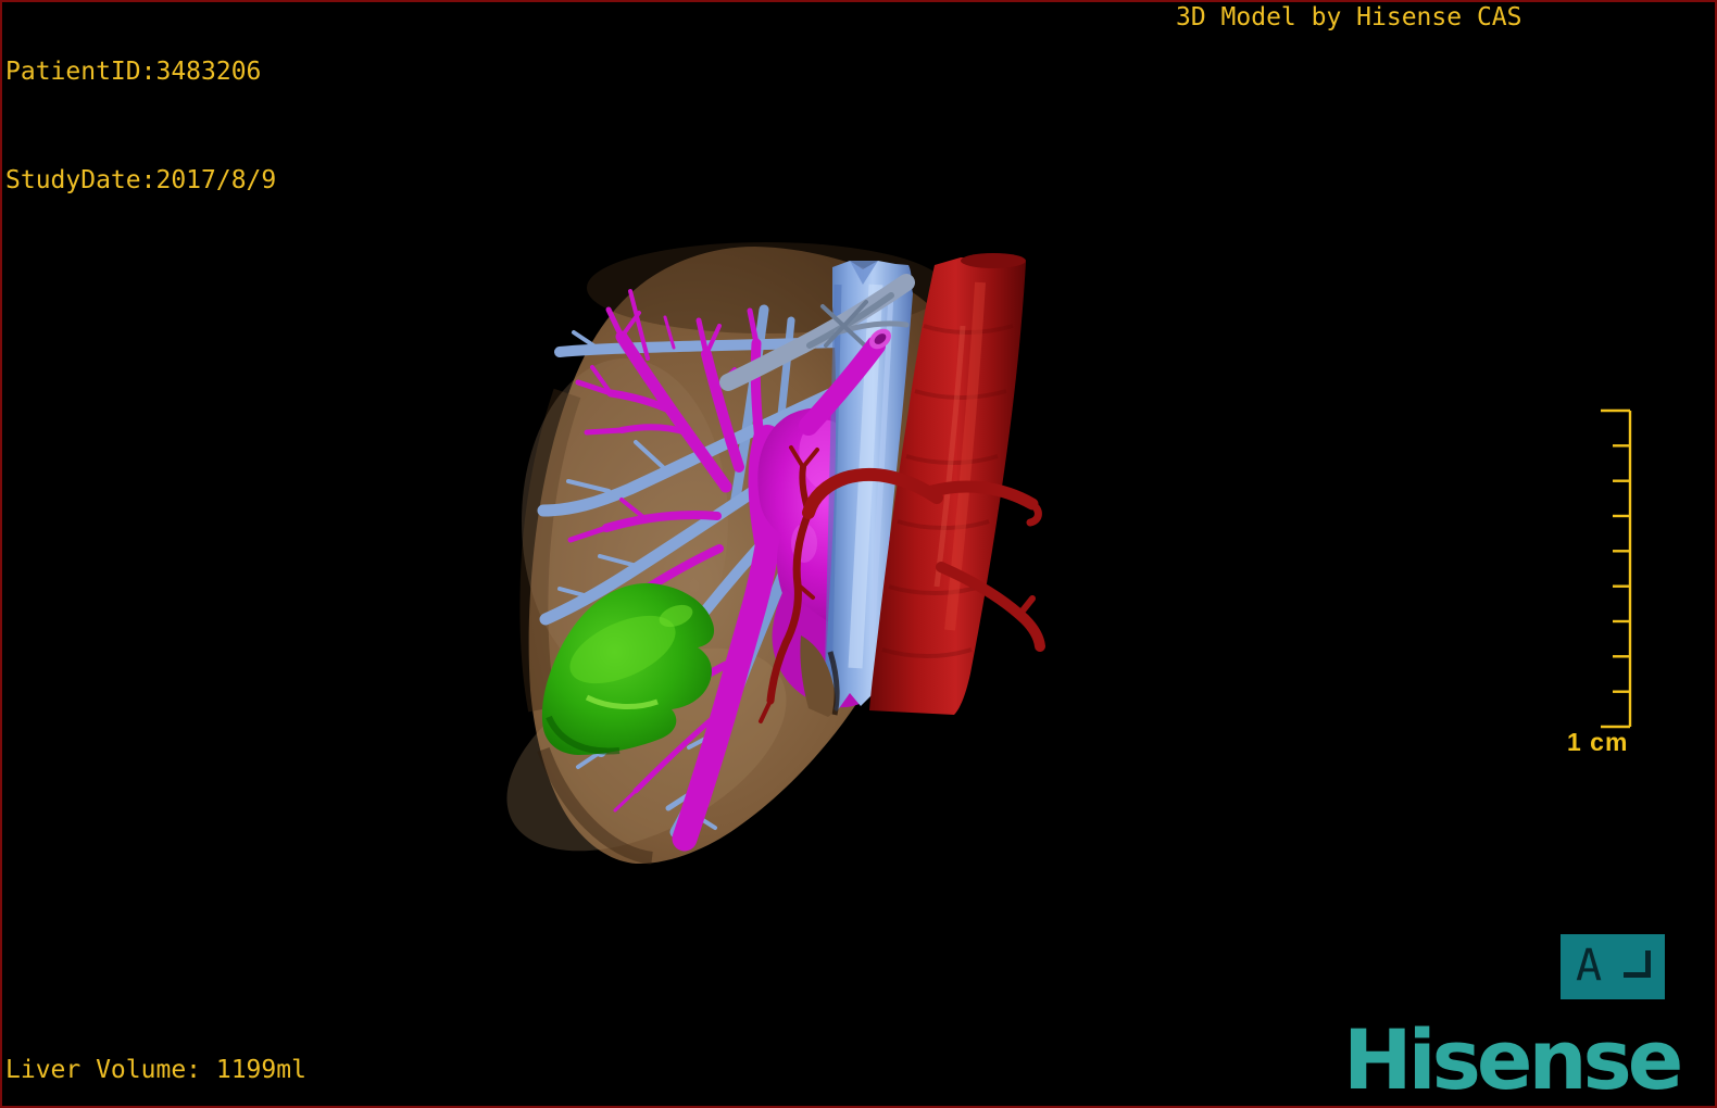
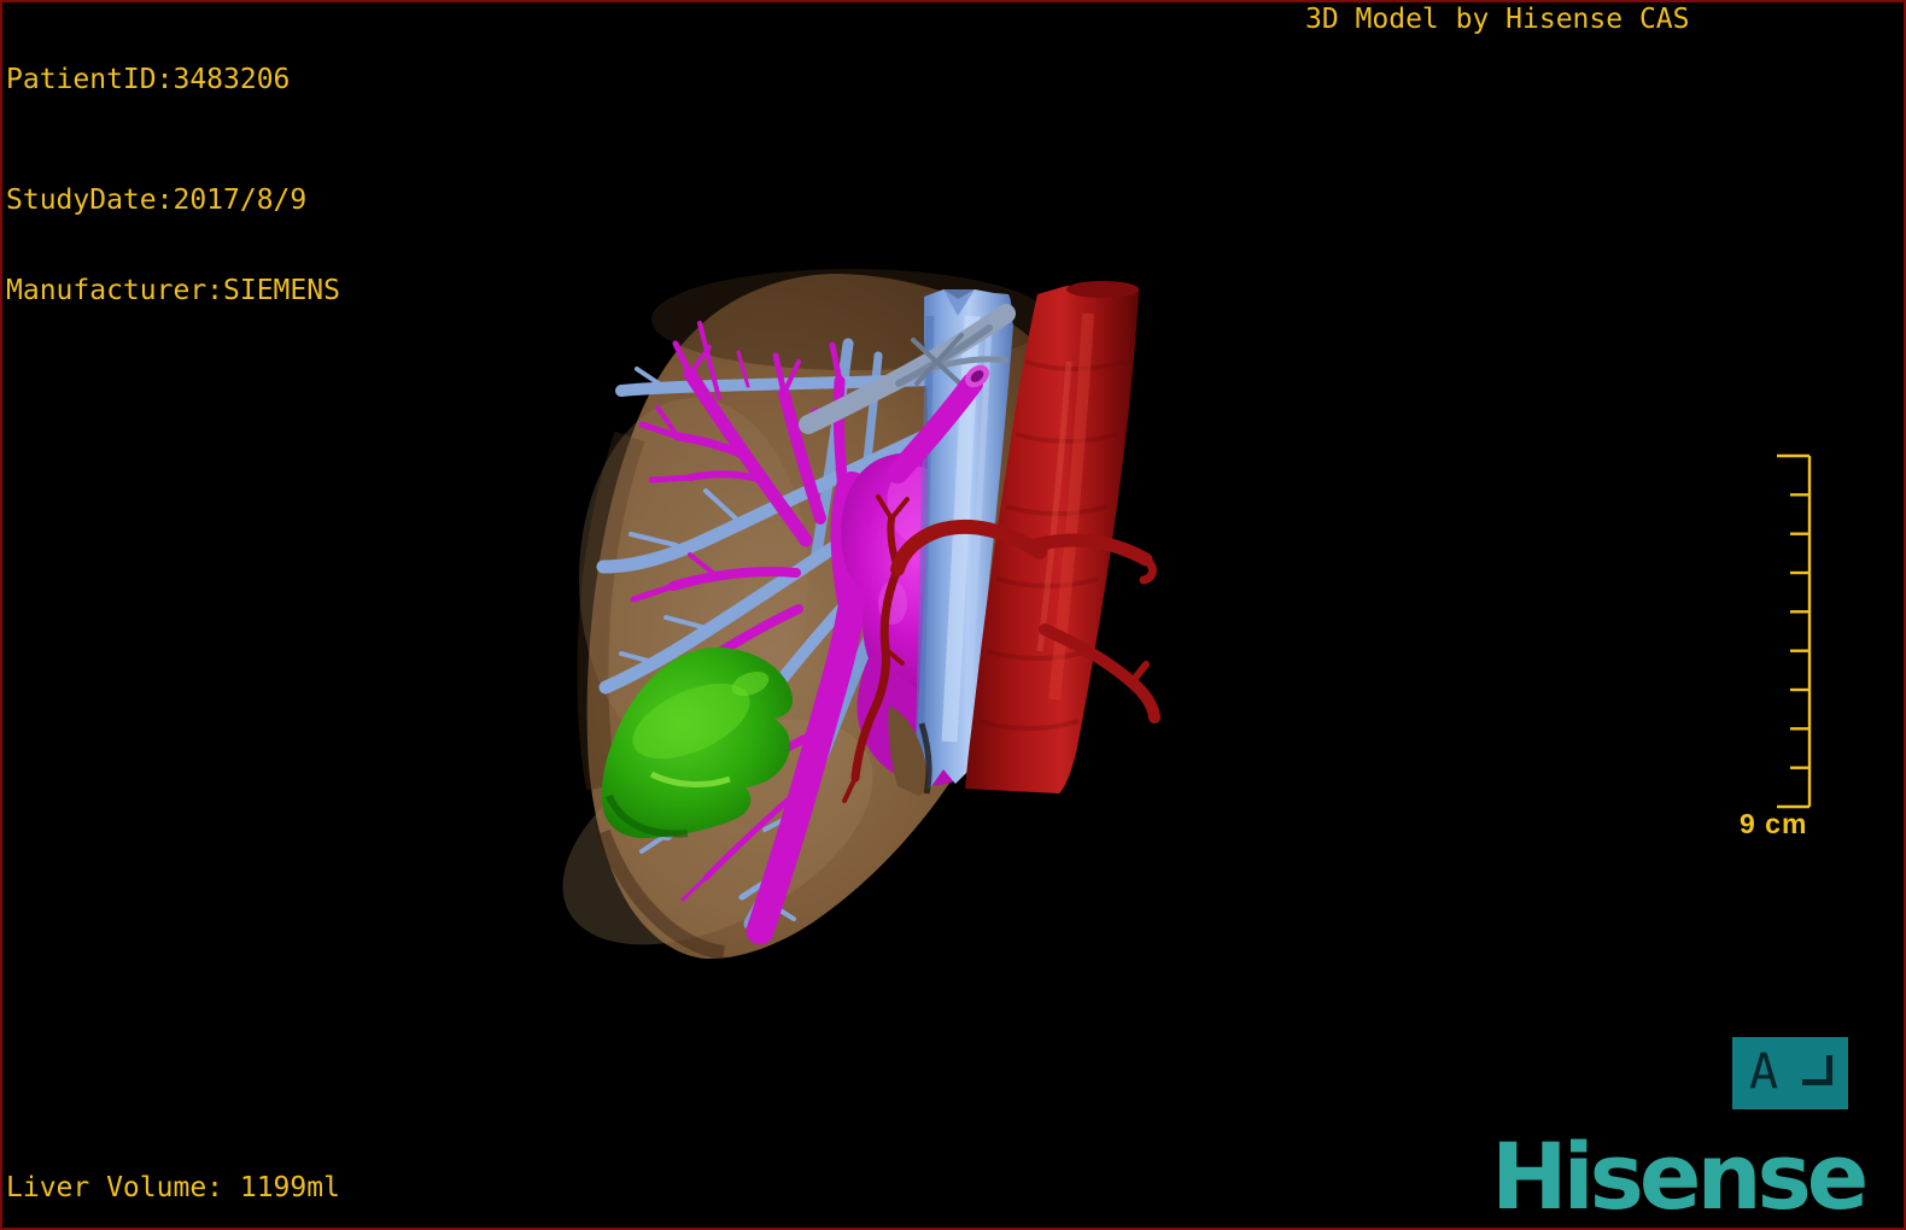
  PatientID:3483206
  StudyDate:2017/8/9
+ Manufacturer:SIEMENS
  3D Model by Hisense CAS
  Liver Volume: 1199ml
- 1 cm
+ 9 cm
  A
  Hisense
